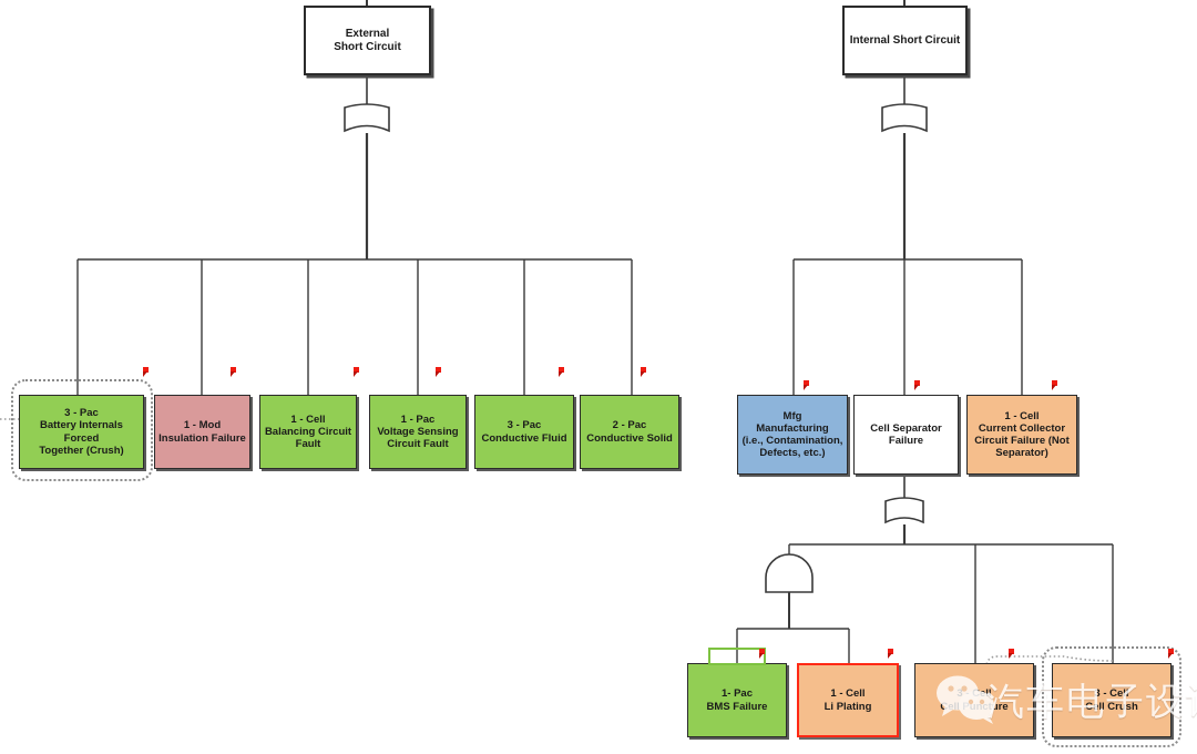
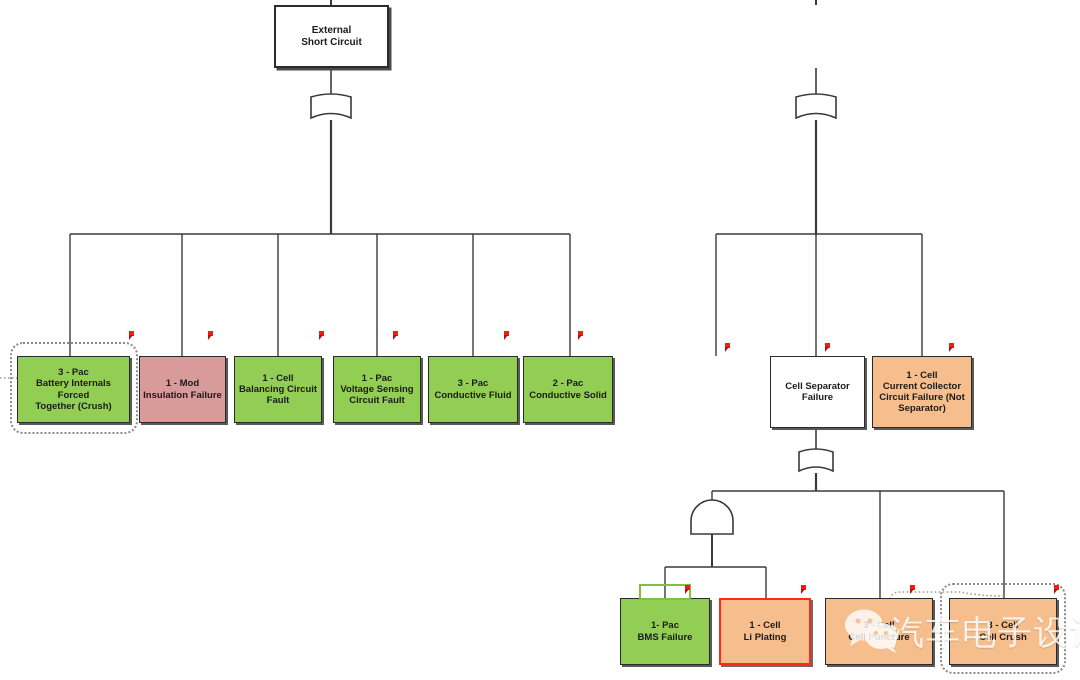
  External
  Short Circuit
  3 - Pac
  Battery Internals Forced
  Together (Crush)
  1 - Mod
  Insulation Failure
  1 - Cell
  Balancing Circuit
  Fault
  1 - Pac
  Voltage Sensing
  Circuit Fault
  3 - Pac
  Conductive Fluid
  2 - Pac
  Conductive Solid
- Internal Short Circuit
- Mfg
- Manufacturing
- (i.e., Contamination,
- Defects, etc.)
  Cell Separator
  Failure
  1 - Cell
  Current Collector
  Circuit Failure (Not
  Separator)
  1- Pac
  BMS Failure
  1 - Cell
  Li Plating
  3 - Cell
  Cell Puncture
  3 - Cell
  Cell Crush
  汽车电子设
